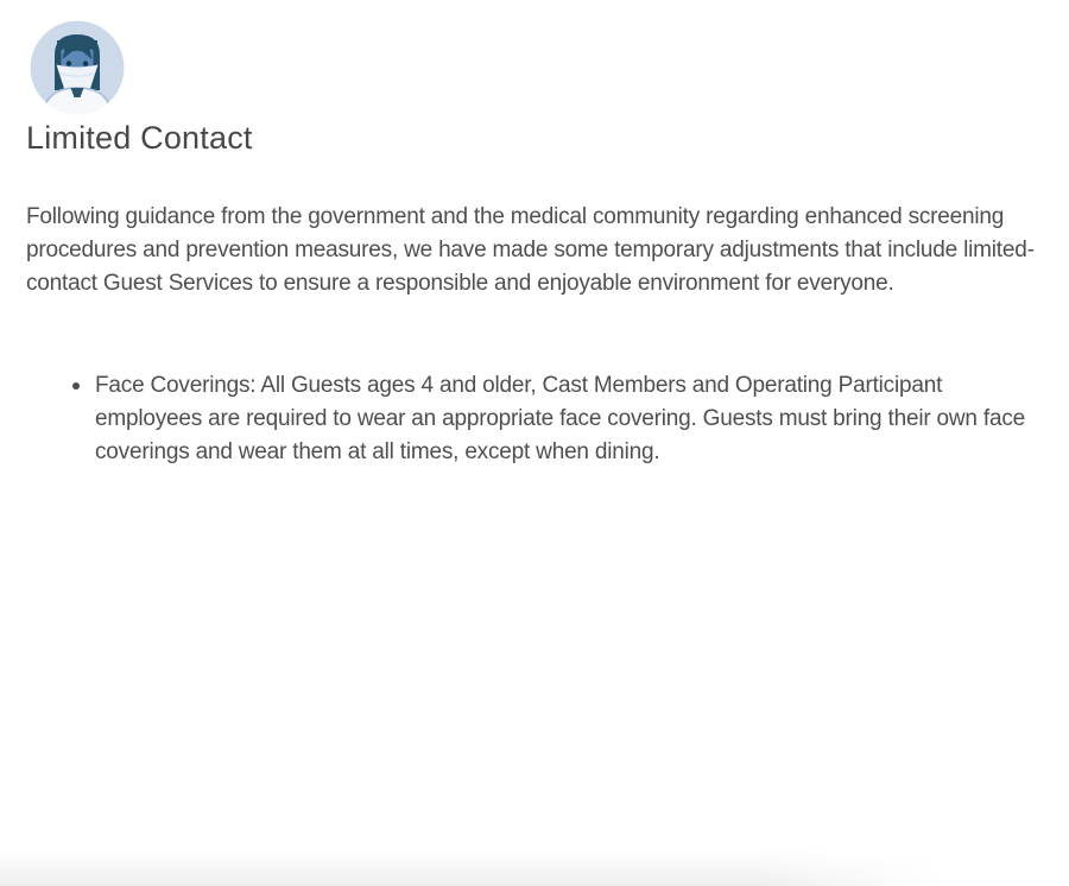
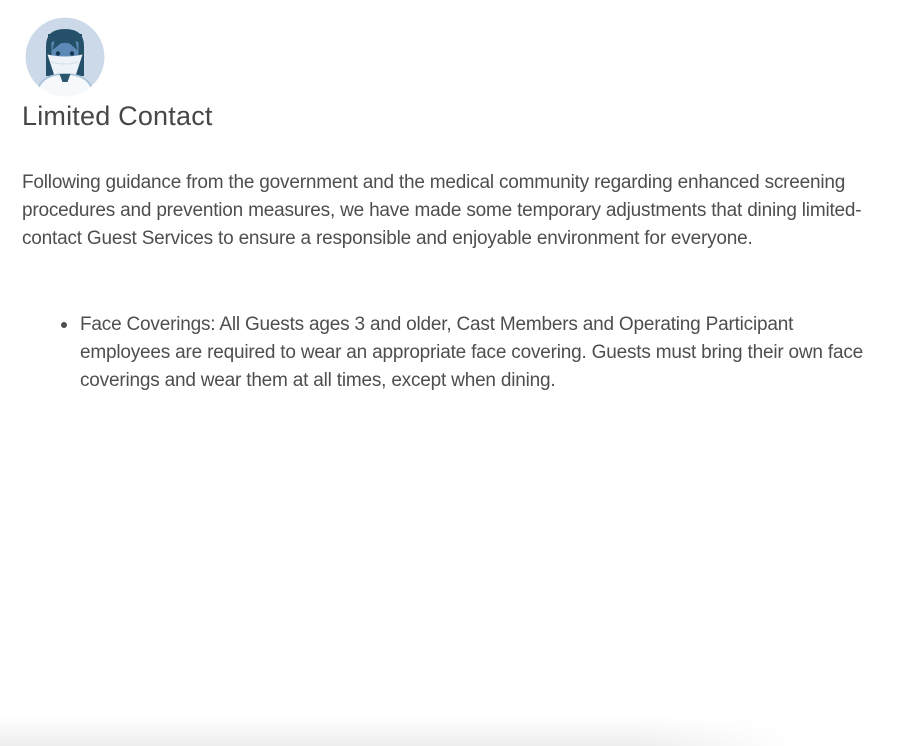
  Limited Contact
- Following guidance from the government and the medical community regarding enhanced screening procedures and prevention measures, we have made some temporary adjustments that include limited-contact Guest Services to ensure a responsible and enjoyable environment for everyone.
+ Following guidance from the government and the medical community regarding enhanced screening procedures and prevention measures, we have made some temporary adjustments that dining limited-contact Guest Services to ensure a responsible and enjoyable environment for everyone.
- Face Coverings: All Guests ages 4 and older, Cast Members and Operating Participant employees are required to wear an appropriate face covering. Guests must bring their own face coverings and wear them at all times, except when dining.
+ Face Coverings: All Guests ages 3 and older, Cast Members and Operating Participant employees are required to wear an appropriate face covering. Guests must bring their own face coverings and wear them at all times, except when dining.
